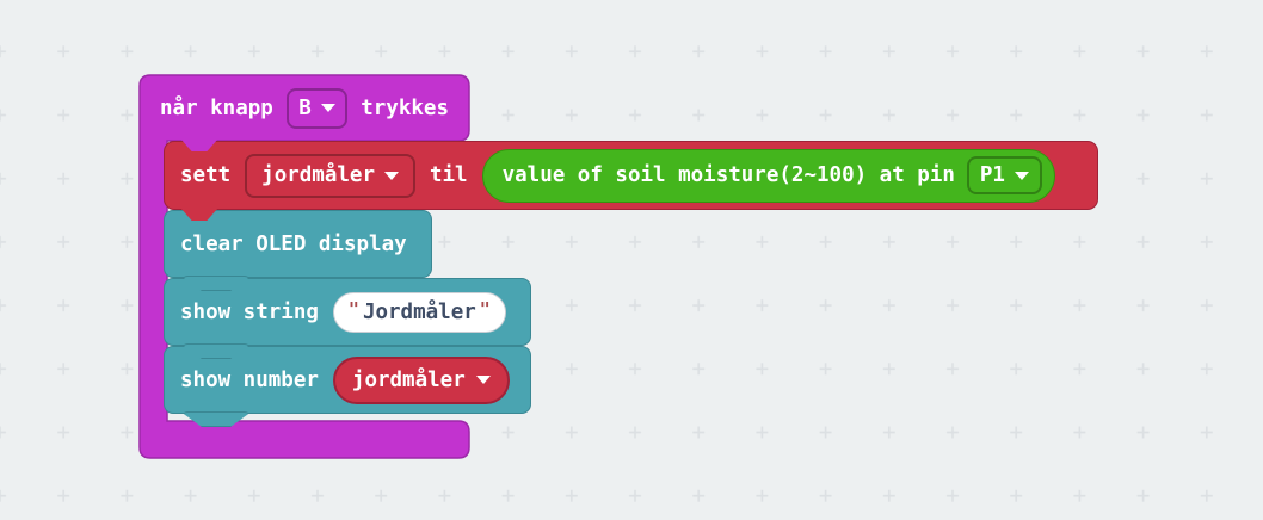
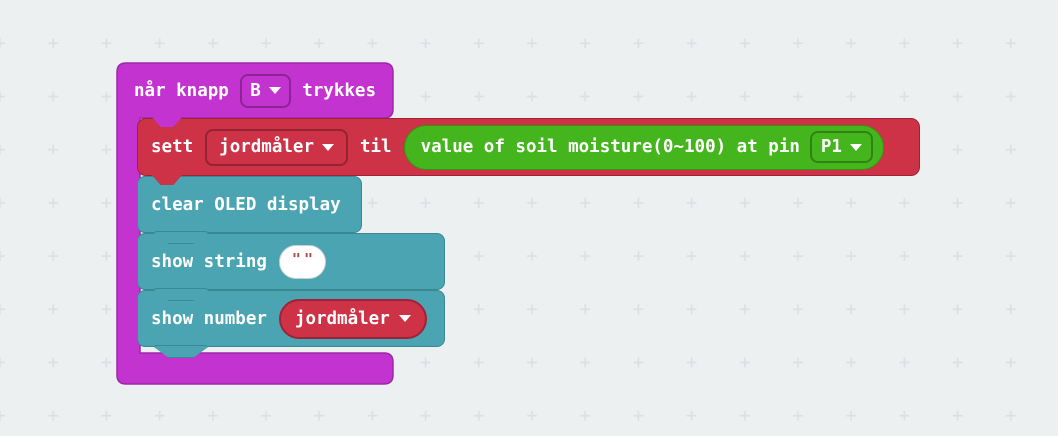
  sett
  jordmåler
  til
- value of soil moisture(2~100) at pin
+ value of soil moisture(0~100) at pin
  P1
  clear OLED display
  show string
  "
- Jordmåler
  "
  show number
  jordmåler
  når knapp
  B
  trykkes
